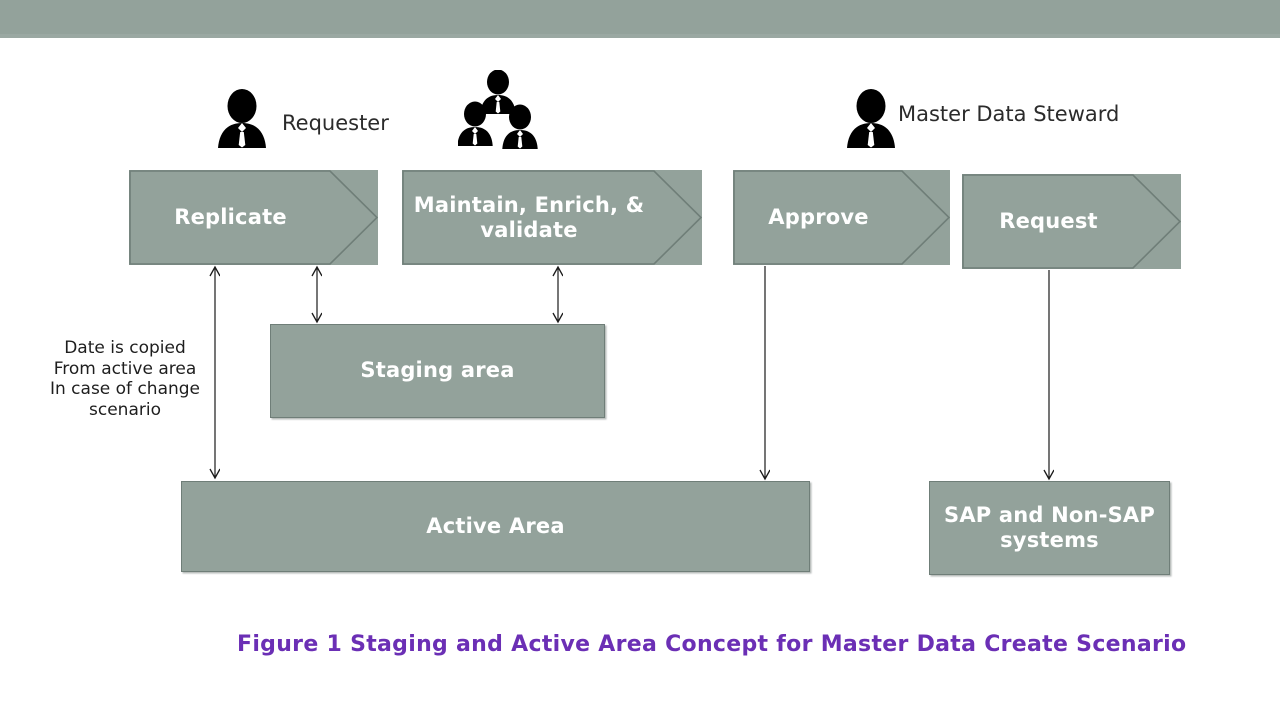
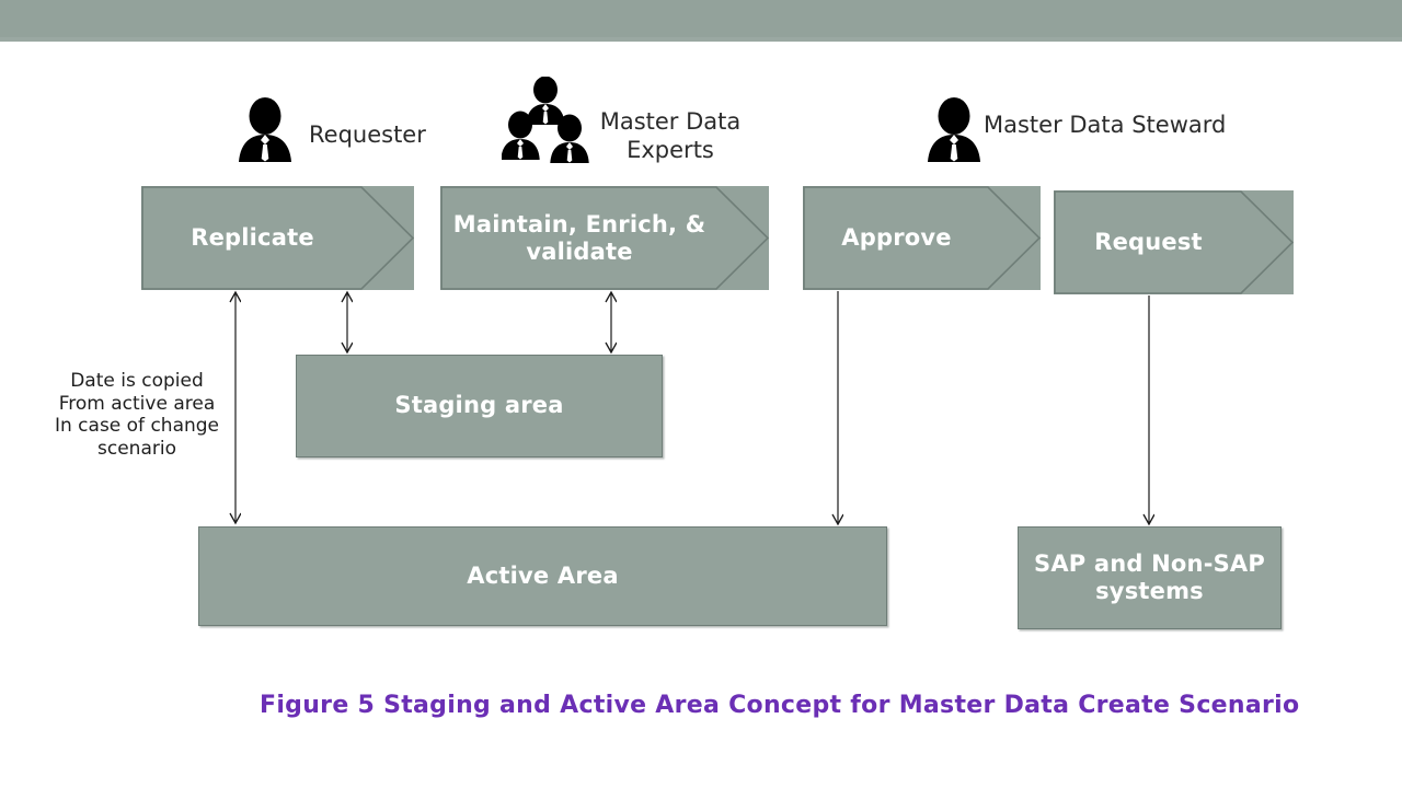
  Requester
+ Master Data
+ Experts
  Master Data Steward
  Replicate
  Maintain, Enrich, &
  validate
  Approve
  Request
  Date is copied
  From active area
  In case of change
  scenario
  Staging area
  Active Area
  SAP and Non-SAP
  systems
- Figure 1 Staging and Active Area Concept for Master Data Create Scenario
+ Figure 5 Staging and Active Area Concept for Master Data Create Scenario
